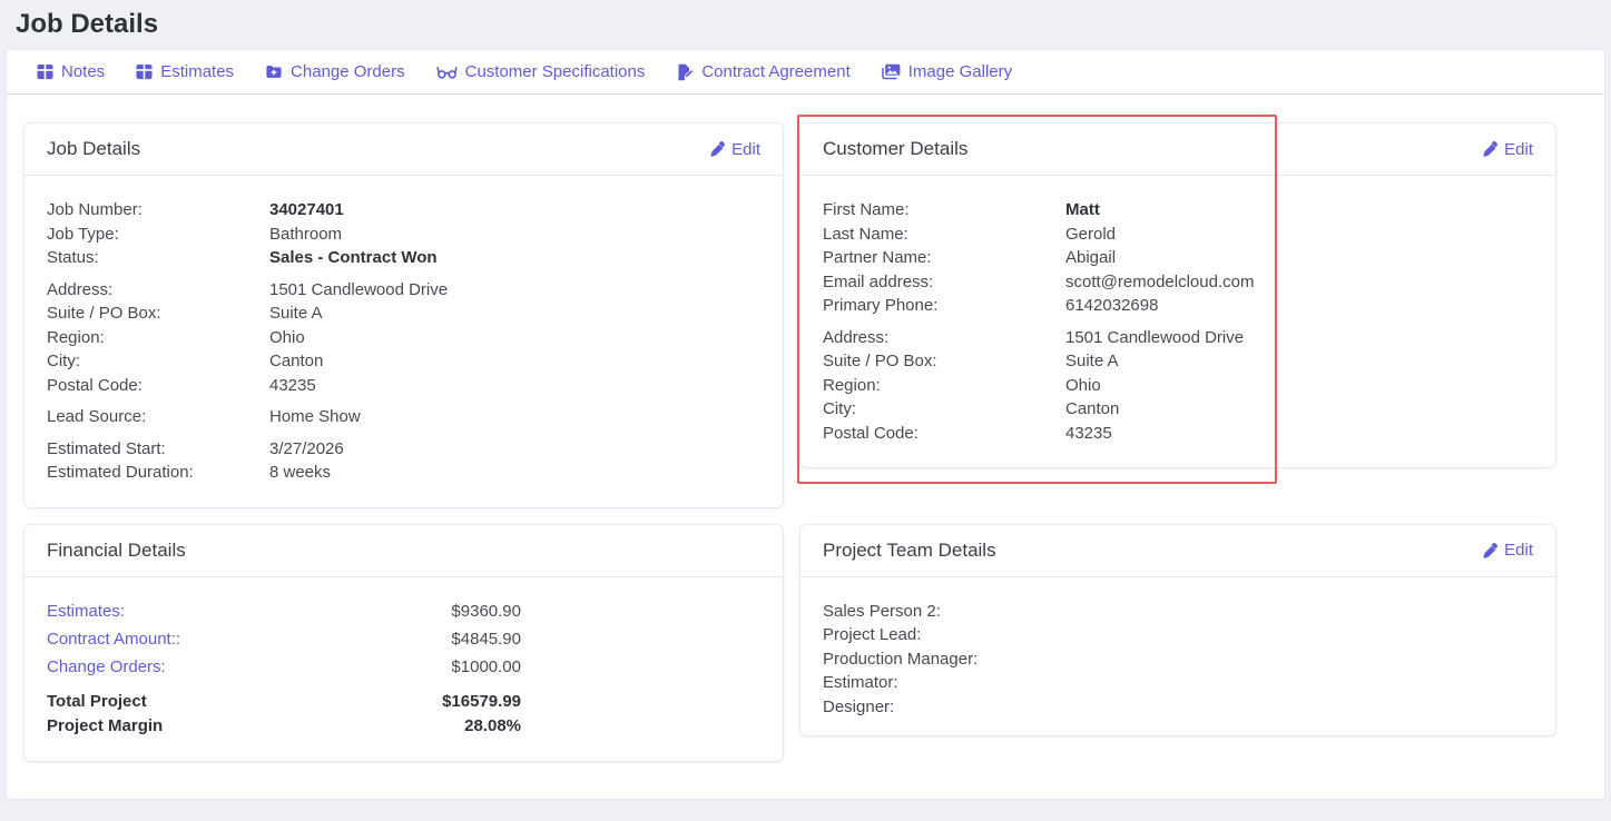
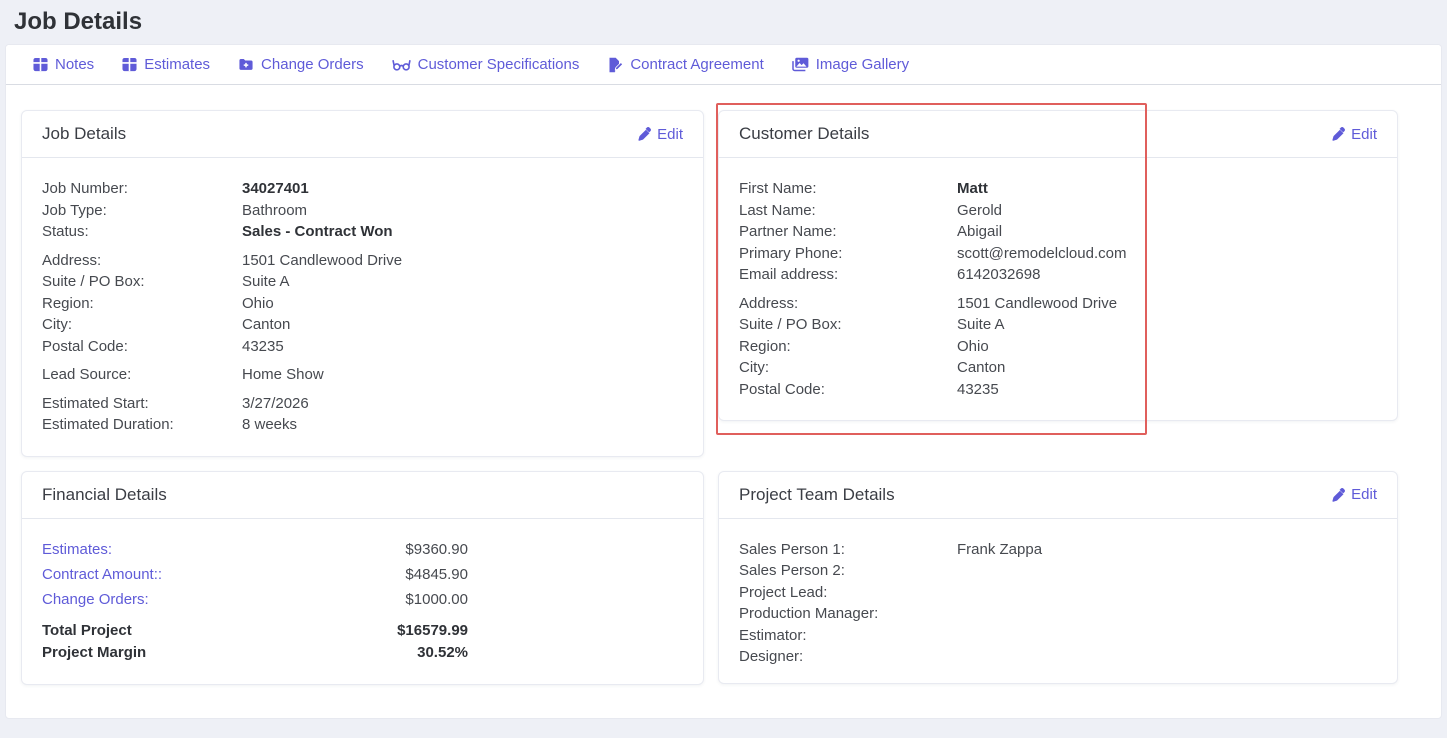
  Job Details
  Notes
  Estimates
  Change Orders
  Customer Specifications
  Contract Agreement
  Image Gallery
  Job Details
  Edit
  Job Number:
  34027401
  Job Type:
  Bathroom
  Status:
  Sales - Contract Won
  Address:
  1501 Candlewood Drive
  Suite / PO Box:
  Suite A
  Region:
  Ohio
  City:
  Canton
  Postal Code:
  43235
  Lead Source:
  Home Show
  Estimated Start:
  3/27/2026
  Estimated Duration:
  8 weeks
  Customer Details
  Edit
  First Name:
  Matt
  Last Name:
  Gerold
  Partner Name:
  Abigail
- Email address:
+ Primary Phone:
  scott@remodelcloud.com
- Primary Phone:
+ Email address:
  6142032698
  Address:
  1501 Candlewood Drive
  Suite / PO Box:
  Suite A
  Region:
  Ohio
  City:
  Canton
  Postal Code:
  43235
  Financial Details
  Estimates:
  $9360.90
  Contract Amount::
  $4845.90
  Change Orders:
  $1000.00
  Total Project
  $16579.99
  Project Margin
- 28.08%
+ 30.52%
  Project Team Details
  Edit
+ Sales Person 1:
+ Frank Zappa
  Sales Person 2:
  Project Lead:
  Production Manager:
  Estimator:
  Designer:
